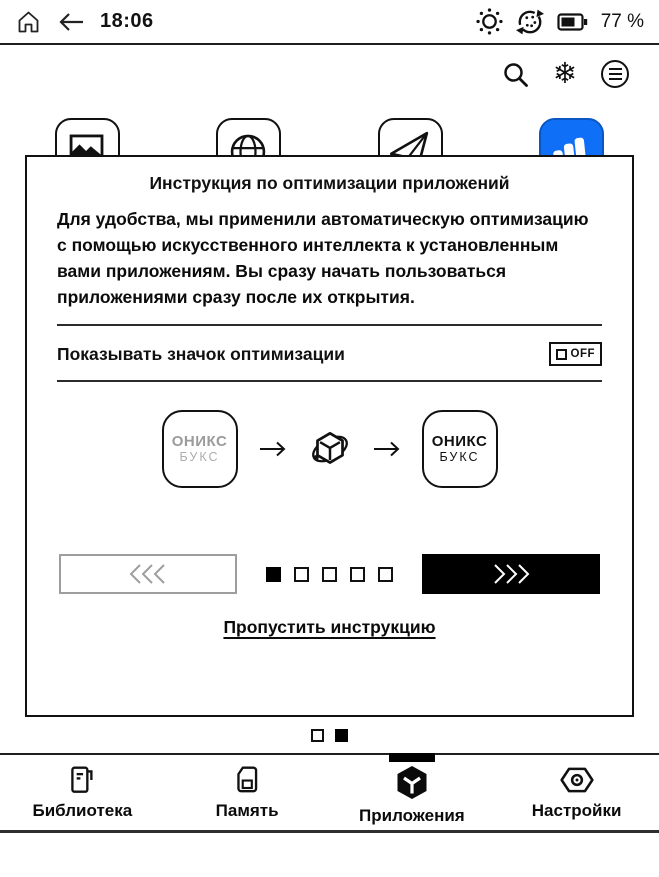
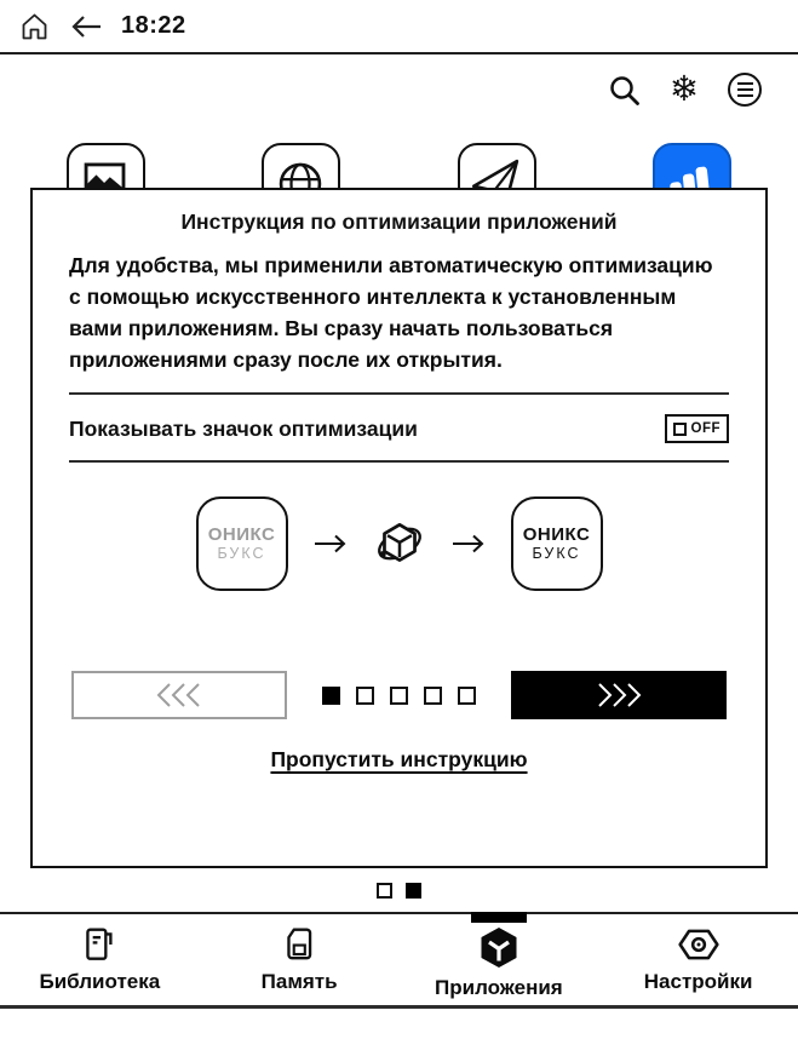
- 18:06
+ 18:22
- 77 %
  ❄
  Инструкция по оптимизации приложений
  Для удобства, мы применили автоматическую оптимизацию с помощью искусственного интеллекта к установленным вами приложениям. Вы сразу начать пользоваться приложениями сразу после их открытия.
  Показывать значок оптимизации
  OFF
  ОНИКС
  БУКС
  ОНИКС
  БУКС
  Пропустить инструкцию
  Библиотека
  Память
  Приложения
  Настройки
